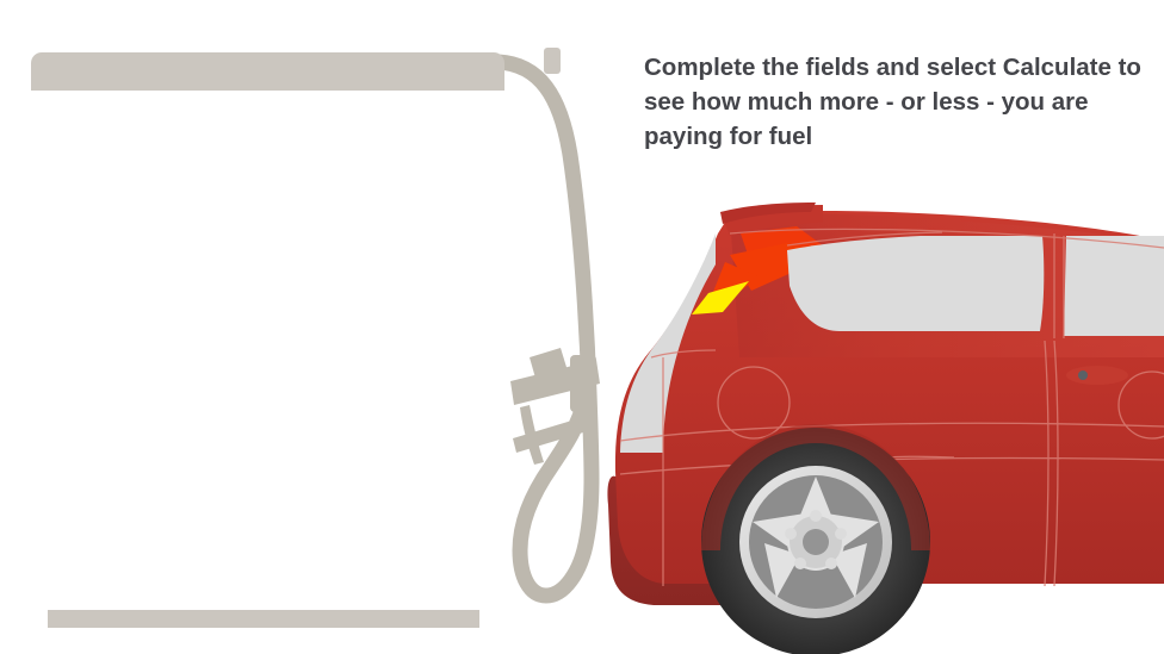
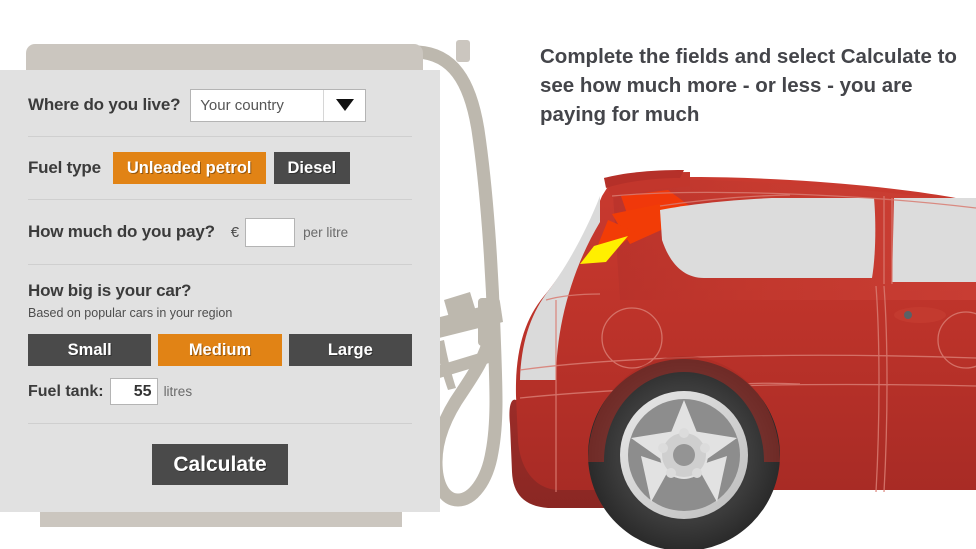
+ Where do you live?
+ Your country
+ Fuel type
+ Unleaded petrol
+ Diesel
+ How much do you pay?
+ €
+ per litre
+ How big is your car?
+ Based on popular cars in your region
+ Small
+ Medium
+ Large
+ Fuel tank:
+ 55
+ litres
+ Calculate
- Complete the fields and select Calculate to see how much more - or less - you are paying for fuel
+ Complete the fields and select Calculate to see how much more - or less - you are paying for much
